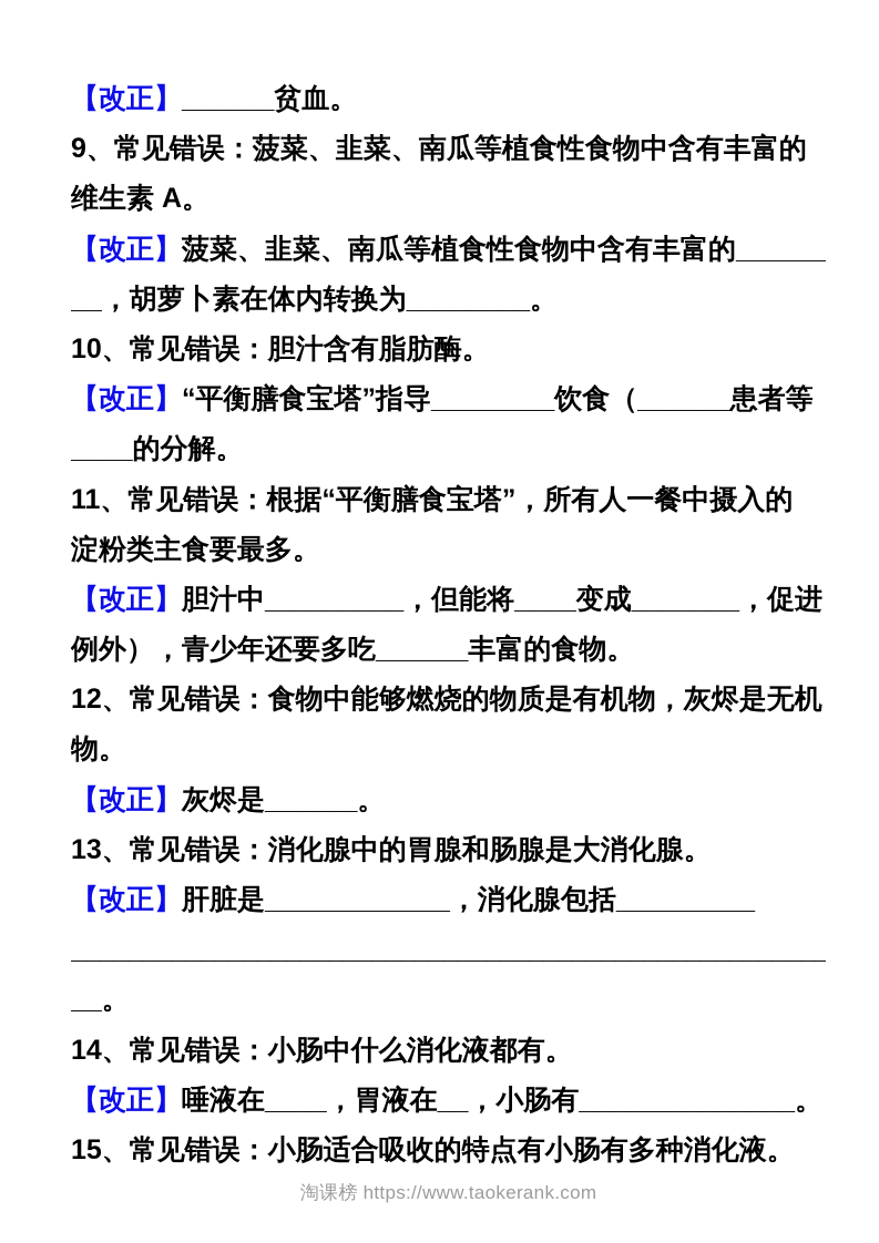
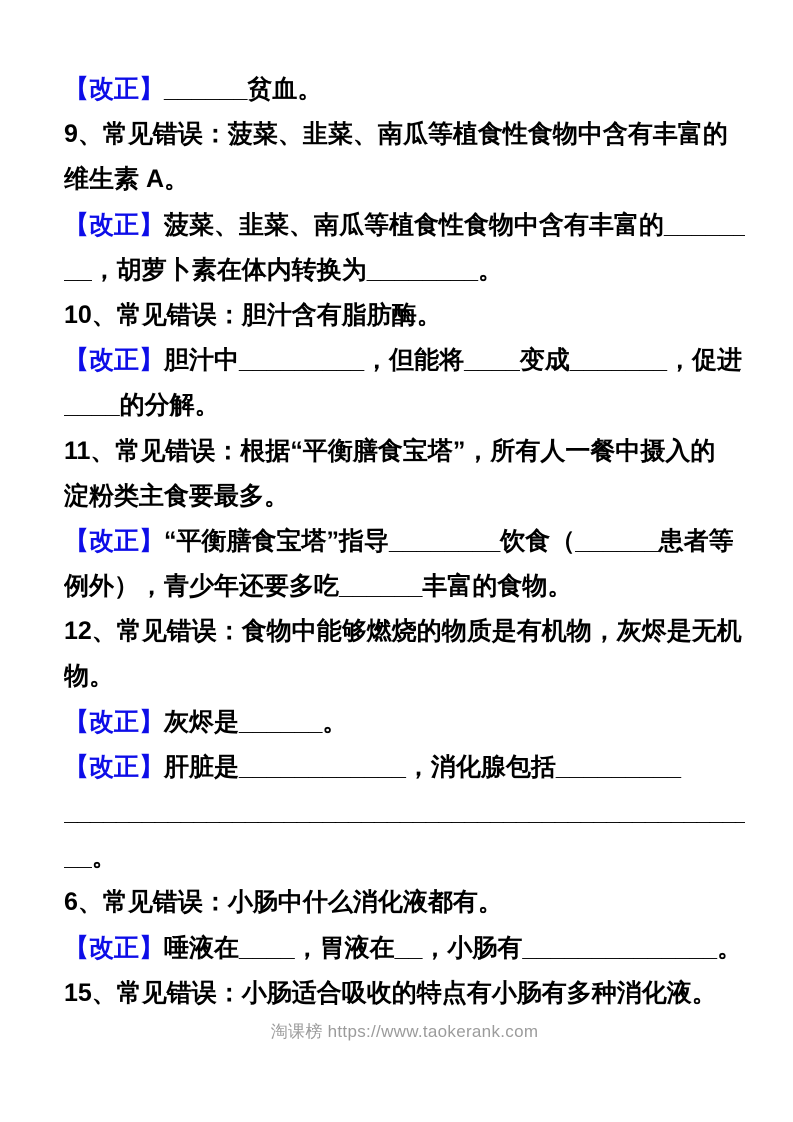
  【改正】______贫血。
  9、常见错误：菠菜、韭菜、南瓜等植食性食物中含有丰富的
  维生素 A。
  【改正】菠菜、韭菜、南瓜等植食性食物中含有丰富的______
  __，胡萝卜素在体内转换为________。
  10、常见错误：胆汁含有脂肪酶。
- 【改正】“平衡膳食宝塔”指导________饮食（______患者等
+ 【改正】胆汁中_________，但能将____变成_______，促进
  ____的分解。
  11、常见错误：根据“平衡膳食宝塔”，所有人一餐中摄入的
  淀粉类主食要最多。
- 【改正】胆汁中_________，但能将____变成_______，促进
+ 【改正】“平衡膳食宝塔”指导________饮食（______患者等
  例外），青少年还要多吃______丰富的食物。
  12、常见错误：食物中能够燃烧的物质是有机物，灰烬是无机
  物。
  【改正】灰烬是______。
- 13、常见错误：消化腺中的胃腺和肠腺是大消化腺。
  【改正】肝脏是____________，消化腺包括_________
  _____________________________________________________
  __。
- 14、常见错误：小肠中什么消化液都有。
+ 6、常见错误：小肠中什么消化液都有。
  【改正】唾液在____，胃液在__，小肠有______________。
  15、常见错误：小肠适合吸收的特点有小肠有多种消化液。
  淘课榜 https://www.taokerank.com
